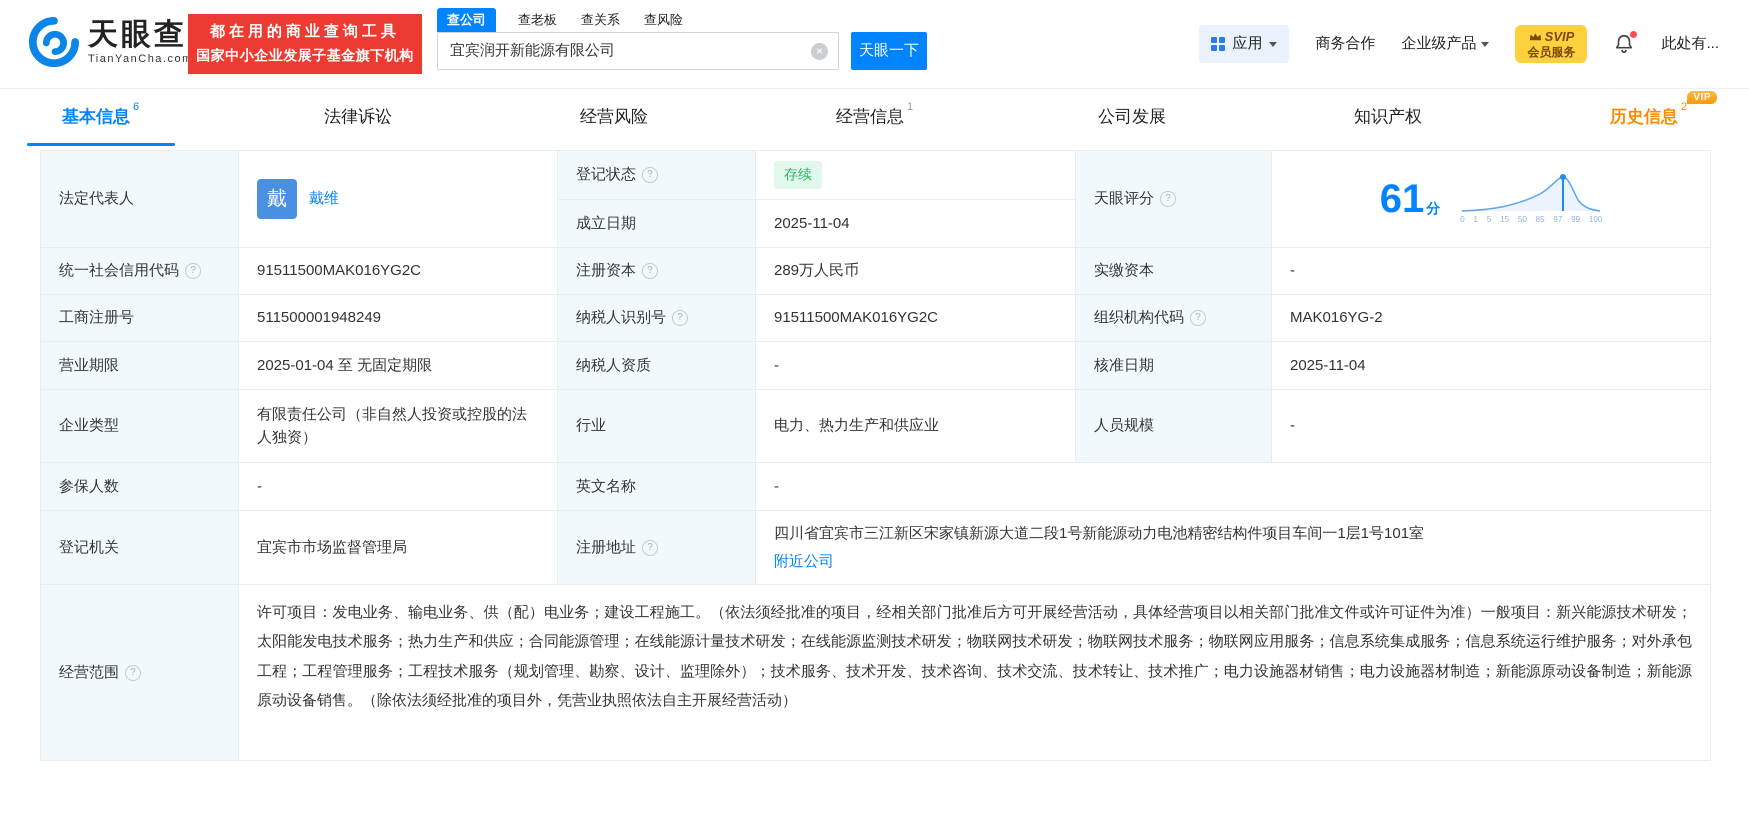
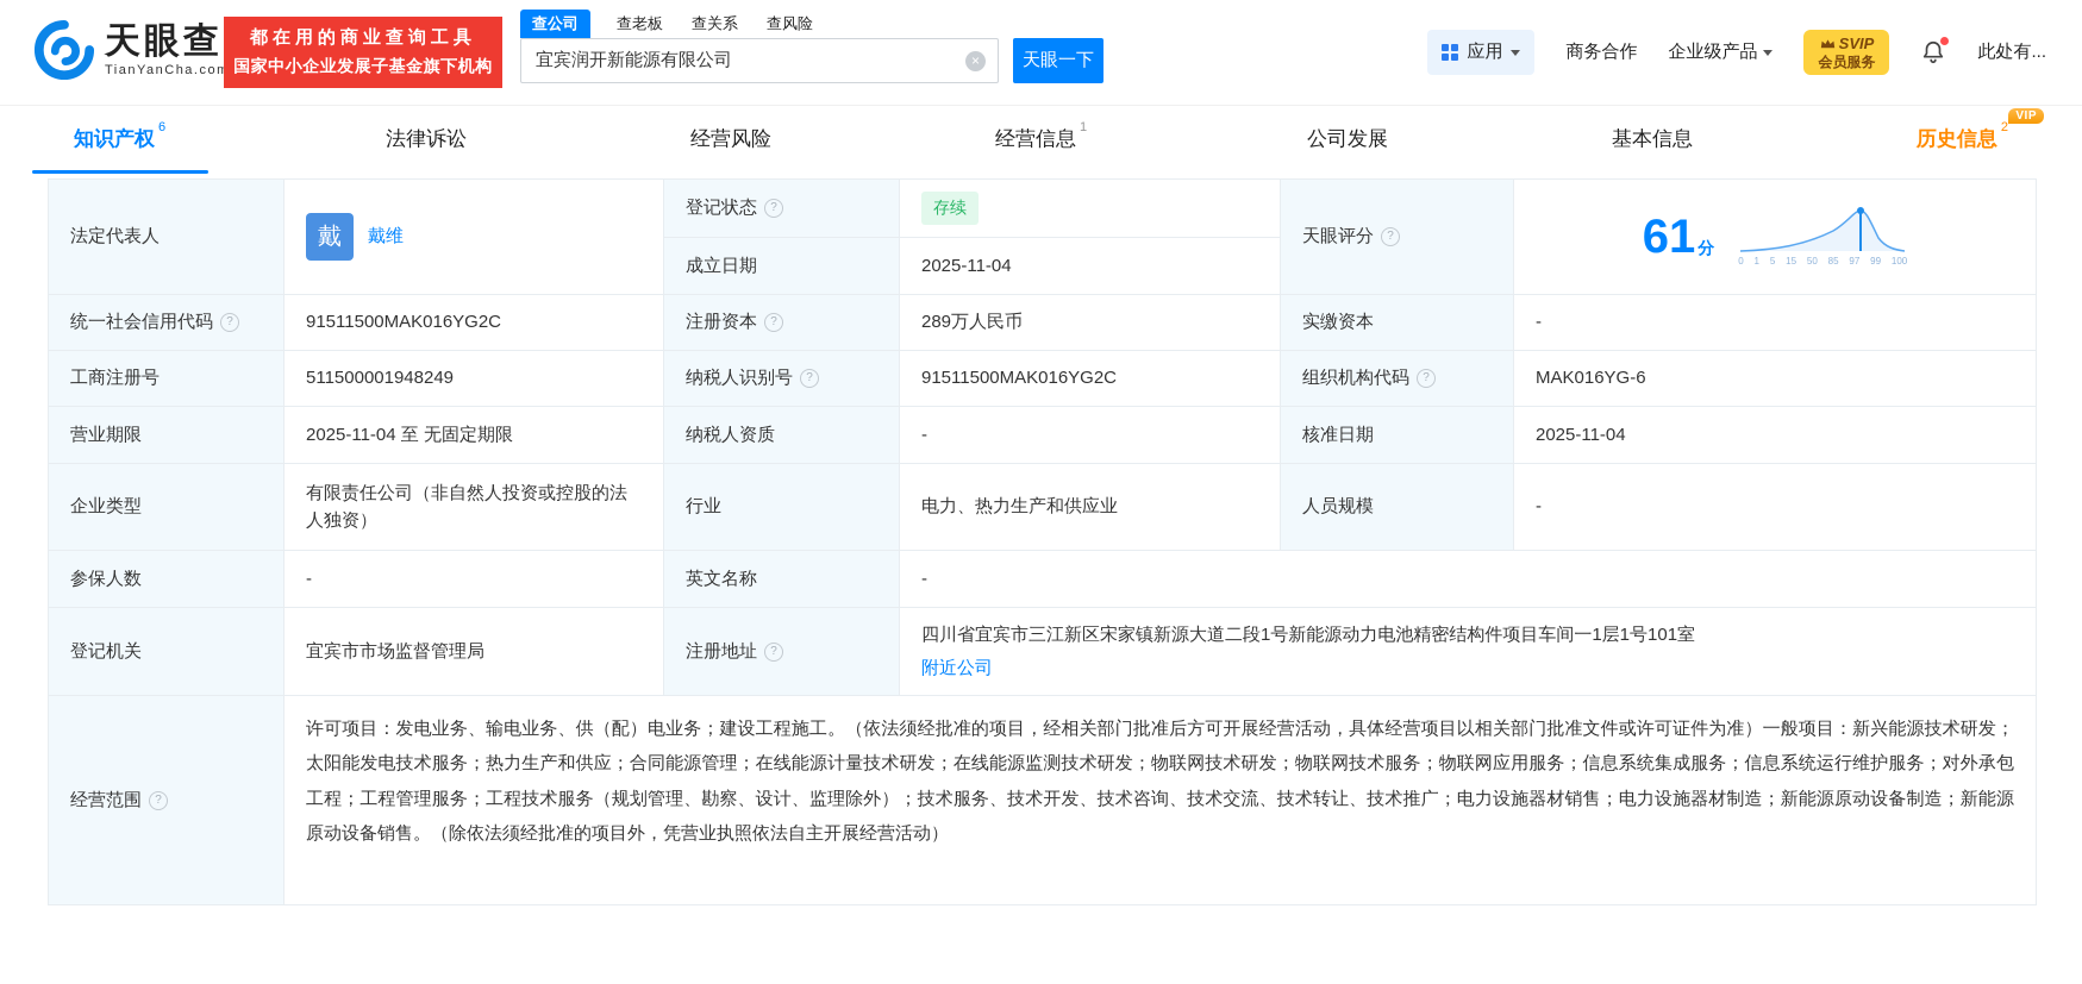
  天眼查
  TianYanCha.co
  都在用的商业查询工具
  国家中小企业发展子基金旗下机构
  查公司
  查老板
  查关系
  查风险
  宜宾润开新能源有限公司
  天眼一下
  应用
  商务合作
  企业级产品
  SVIP
  会员服务
  此处有...
- 基本信息
+ 知识产权
  6
  法律诉讼
  经营风险
  经营信息
  1
  公司发展
- 知识产权
+ 基本信息
  VIP
  历史信息
  2
  法定代表人
  戴
  戴维
  登记状态
  存续
  天眼评分
  61
  分
  0
  1
  5
  15
  50
  85
  97
  99
  100
  成立日期
  2025-11-04
  统一社会信用代码
  91511500MAK016YG2C
  注册资本
  289万人民币
  实缴资本
  -
  工商注册号
  511500001948249
  纳税人识别号
  91511500MAK016YG2C
  组织机构代码
- MAK016YG-2
+ MAK016YG-6
  营业期限
- 2025-01-04 至 无固定期限
+ 2025-11-04 至 无固定期限
  纳税人资质
  -
  核准日期
  2025-11-04
  企业类型
  有限责任公司（非自然人投资或控股的法人独资）
  行业
  电力、热力生产和供应业
  人员规模
  -
  参保人数
  -
  英文名称
  -
  登记机关
  宜宾市市场监督管理局
  注册地址
  四川省宜宾市三江新区宋家镇新源大道二段1号新能源动力电池精密结构件项目车间一1层1号101室
  附近公司
  经营范围
  许可项目：发电业务、输电业务、供（配）电业务；建设工程施工。（依法须经批准的项目，经相关部门批准后方可开展经营活动，具体经营项目以相关部门批准文件或许可证件为准）一般项目：新兴能源技术研发；太阳能发电技术服务；热力生产和供应；合同能源管理；在线能源计量技术研发；在线能源监测技术研发；物联网技术研发；物联网技术服务；物联网应用服务；信息系统集成服务；信息系统运行维护服务；对外承包工程；工程管理服务；工程技术服务（规划管理、勘察、设计、监理除外）；技术服务、技术开发、技术咨询、技术交流、技术转让、技术推广；电力设施器材销售；电力设施器材制造；新能源原动设备制造；新能源原动设备销售。（除依法须经批准的项目外，凭营业执照依法自主开展经营活动）
